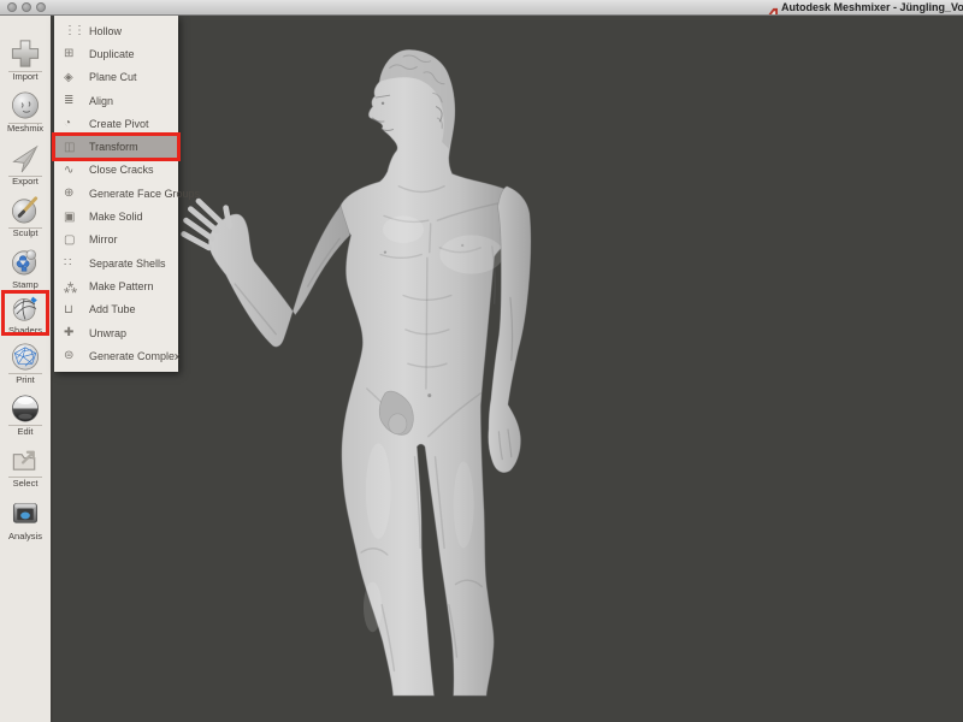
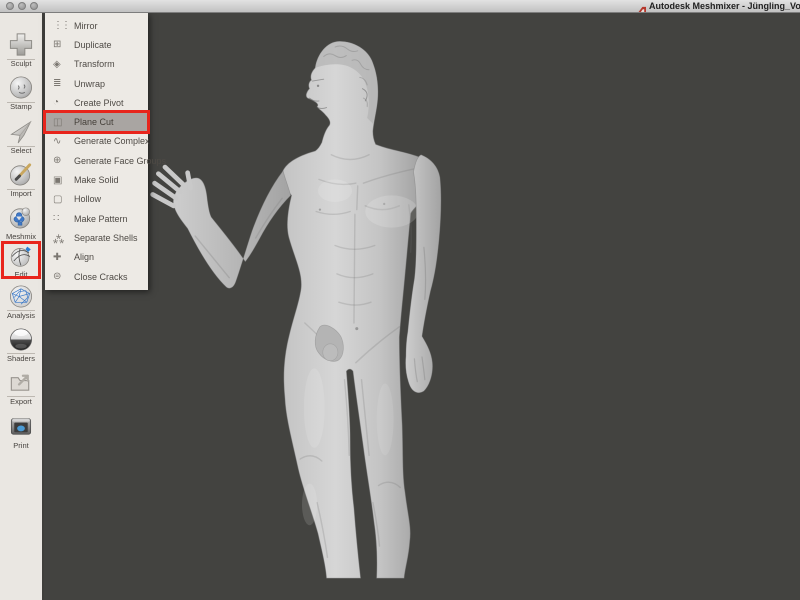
- Import
+ Sculpt
- Meshmix
+ Stamp
- Export
+ Select
- Sculpt
+ Import
- Stamp
+ Meshmix
- Shaders
+ Edit
- Print
+ Analysis
- Edit
+ Shaders
- Select
+ Export
- Analysis
+ Print
  ⋮⋮
- Hollow
+ Mirror
  ⊞
  Duplicate
  ◈
- Plane Cut
+ Transform
  ≣
- Align
+ Unwrap
  ◔
  Create Pivot
  ◫
- Transform
+ Plane Cut
  ∿
- Close Cracks
+ Generate Complex
  ⊕
  Generate Face Groups
  ▣
  Make Solid
  ▢
- Mirror
+ Hollow
  ∷
- Separate Shells
+ Make Pattern
  ⁂
- Make Pattern
+ Separate Shells
- ⊔
- Add Tube
  ✚
- Unwrap
+ Align
  ⊜
- Generate Complex
+ Close Cracks
  Autodesk Meshmixer - Jüngling_Vo
